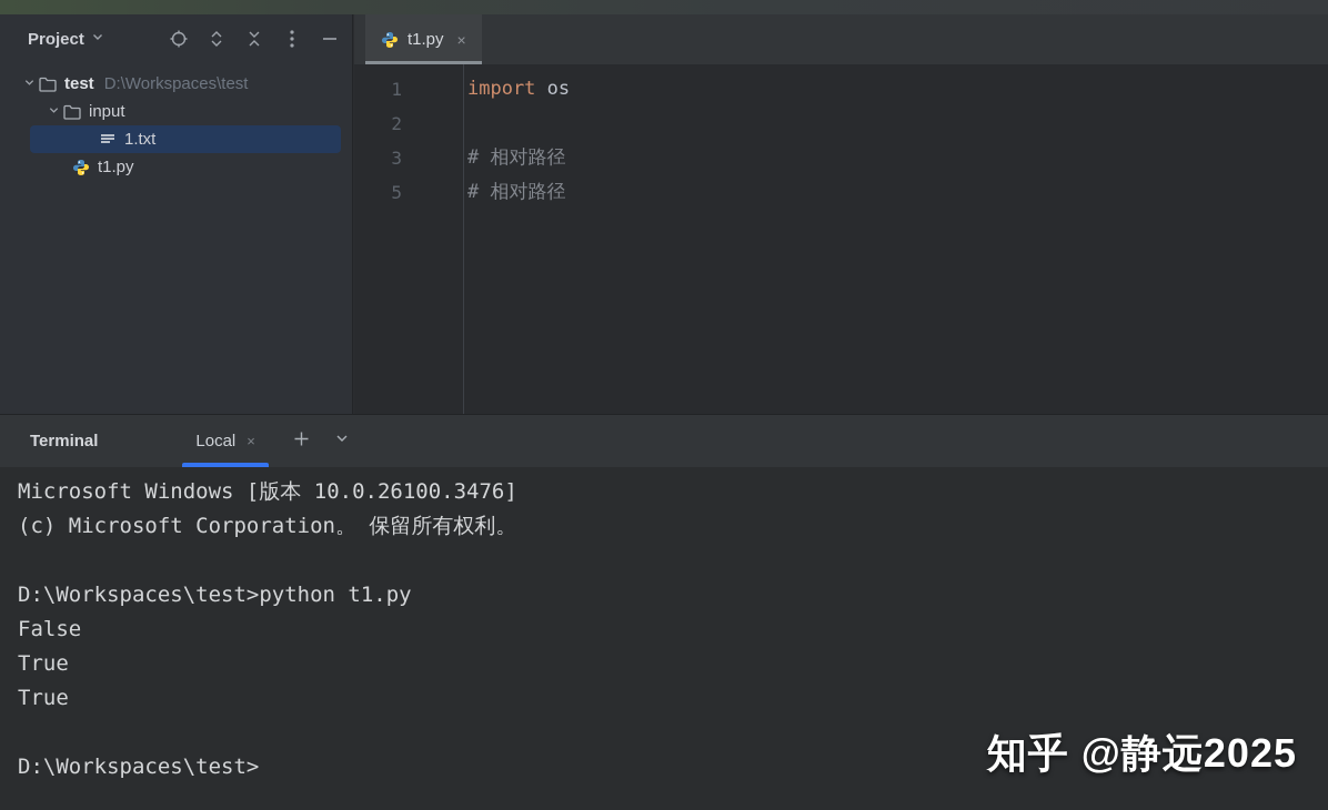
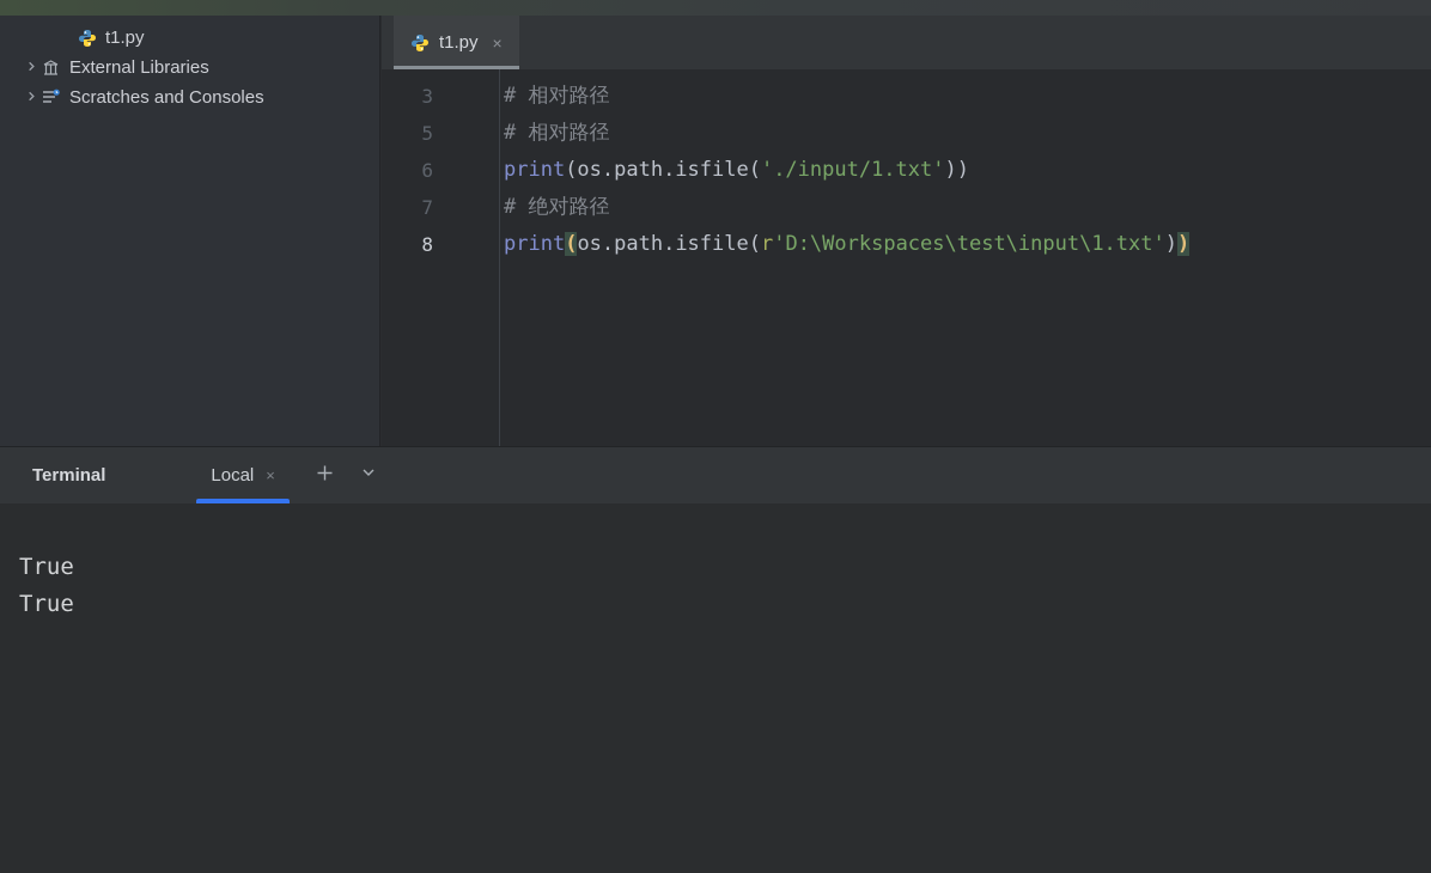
- Project
- test
- D:\Workspaces\test
- input
- 1.txt
  t1.py
+ External Libraries
+ Scratches and Consoles
  t1.py
  ×
- 1
- import os
- 2
  3
  # 相对路径
  5
  # 相对路径
+ 6
+ print(os.path.isfile('./input/1.txt'))
+ 7
+ # 绝对路径
+ 8
+ print(os.path.isfile(r'D:\Workspaces\test\input\1.txt'))
  Terminal
  Local
  ×
- Microsoft Windows [版本 10.0.26100.3476]
- (c) Microsoft Corporation。 保留所有权利。
- D:\Workspaces\test>python t1.py
- False
  True
  True
- D:\Workspaces\test>
- 知乎 @静远2025
